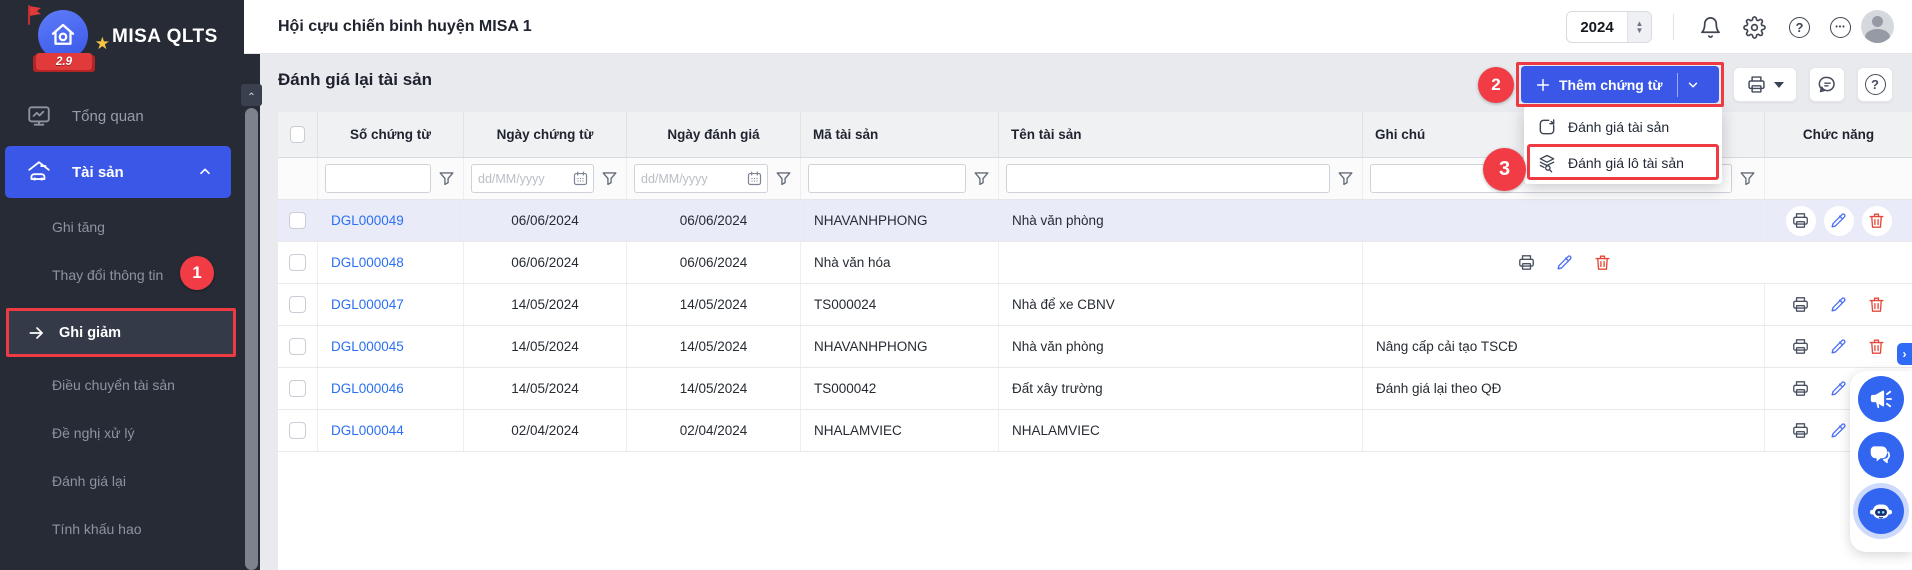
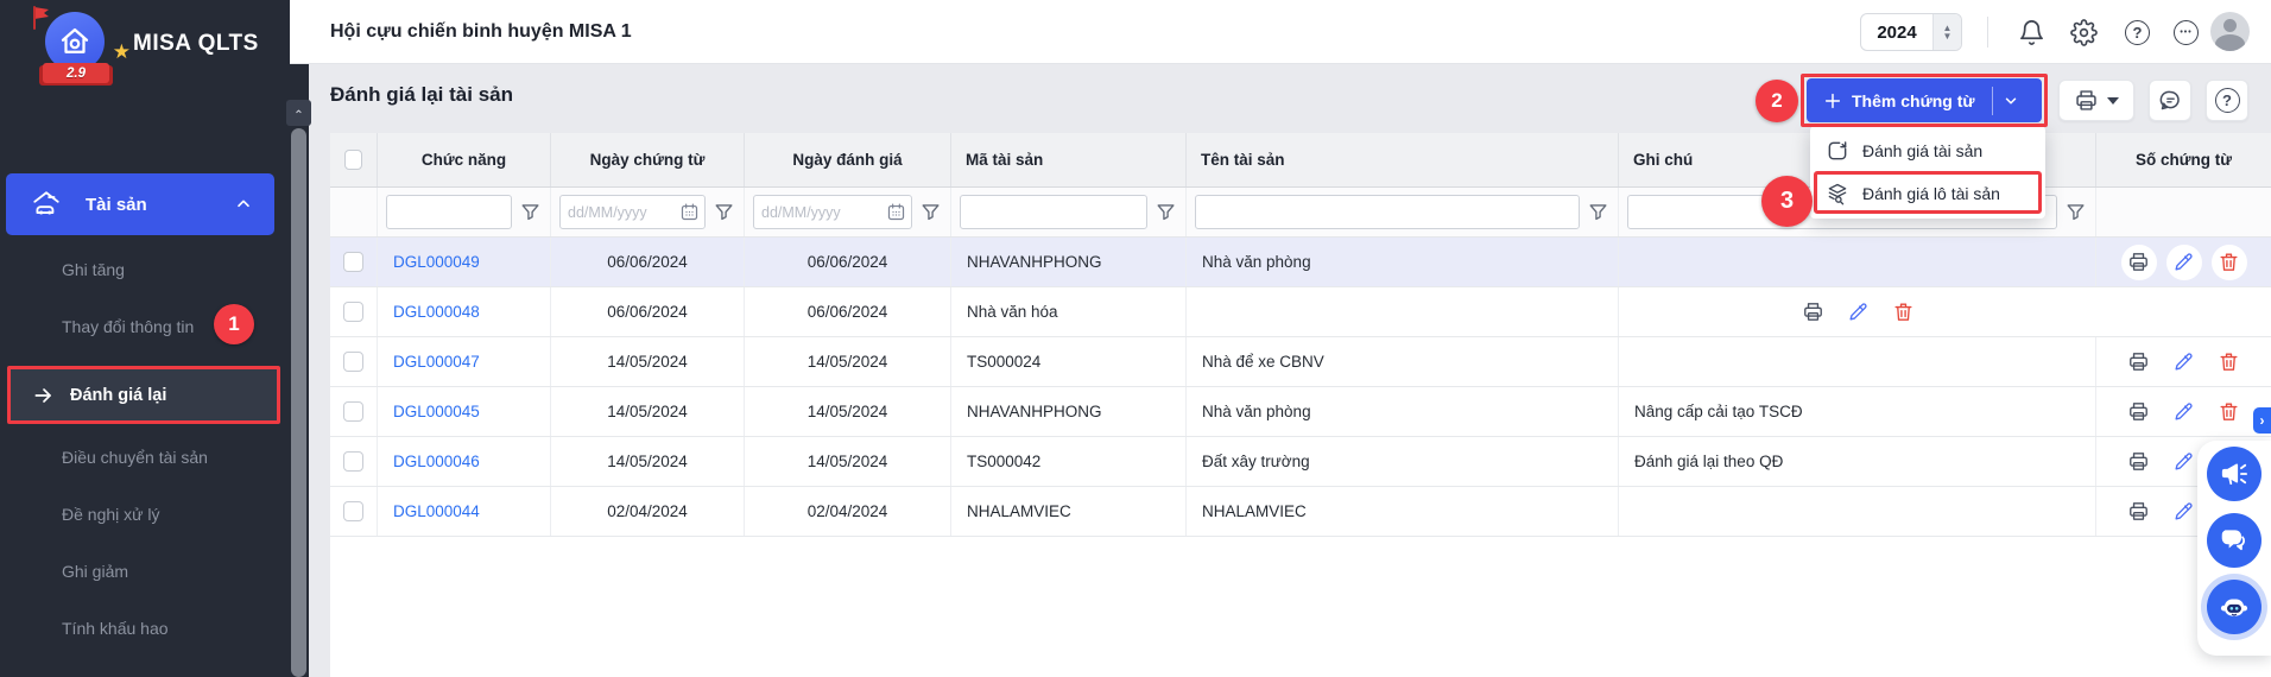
  2.9
  MISA QLTS
- Tổng quan
  Tài sản
  Ghi tăng
  Thay đổi thông tin
  1
- Ghi giảm
+ Đánh giá lại
  Điều chuyển tài sản
  Đề nghị xử lý
- Đánh giá lại
+ Ghi giảm
  Tính khấu hao
  Hội cựu chiến binh huyện MISA 1
  2024
  Đánh giá lại tài sản
- Số chứng từ
+ Chức năng
  Ngày chứng từ
  Ngày đánh giá
  Mã tài sản
  Tên tài sản
  Ghi chú
- Chức năng
+ Số chứng từ
  dd/MM/yyyy
  dd/MM/yyyy
  DGL000049
  06/06/2024
  06/06/2024
  NHAVANHPHONG
  Nhà văn phòng
  DGL000048
  06/06/2024
  06/06/2024
  Nhà văn hóa
  DGL000047
  14/05/2024
  14/05/2024
  TS000024
  Nhà để xe CBNV
  DGL000045
  14/05/2024
  14/05/2024
  NHAVANHPHONG
  Nhà văn phòng
  Nâng cấp cải tạo TSCĐ
  DGL000046
  14/05/2024
  14/05/2024
  TS000042
  Đất xây trường
  Đánh giá lại theo QĐ
  DGL000044
  02/04/2024
  02/04/2024
  NHALAMVIEC
  NHALAMVIEC
  Thêm chứng từ
  Đánh giá tài sản
  Đánh giá lô tài sản
  2
  3
